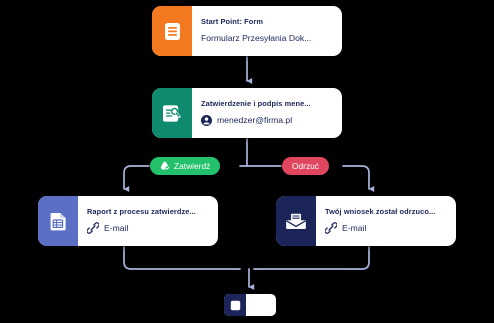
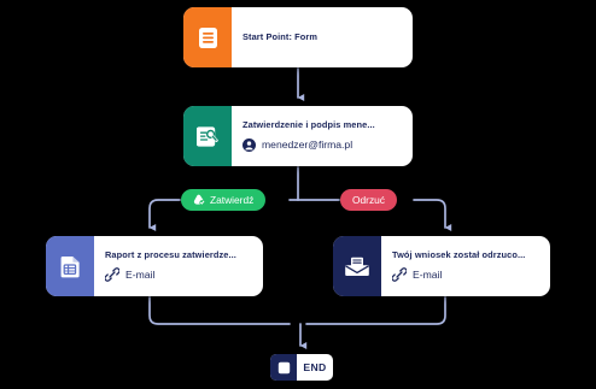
  Start Point: Form
- Formularz Przesyłania Dok...
  Zatwierdzenie i podpis mene...
  menedzer@firma.pl
  Zatwierdź
  Odrzuć
  Raport z procesu zatwierdze...
  E-mail
  Twój wniosek został odrzuco...
  E-mail
+ END
